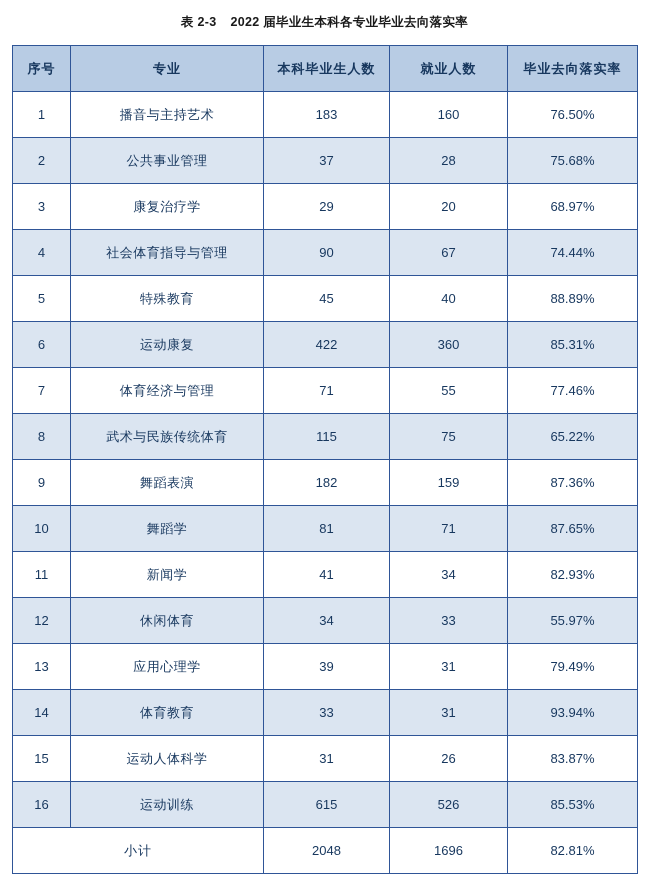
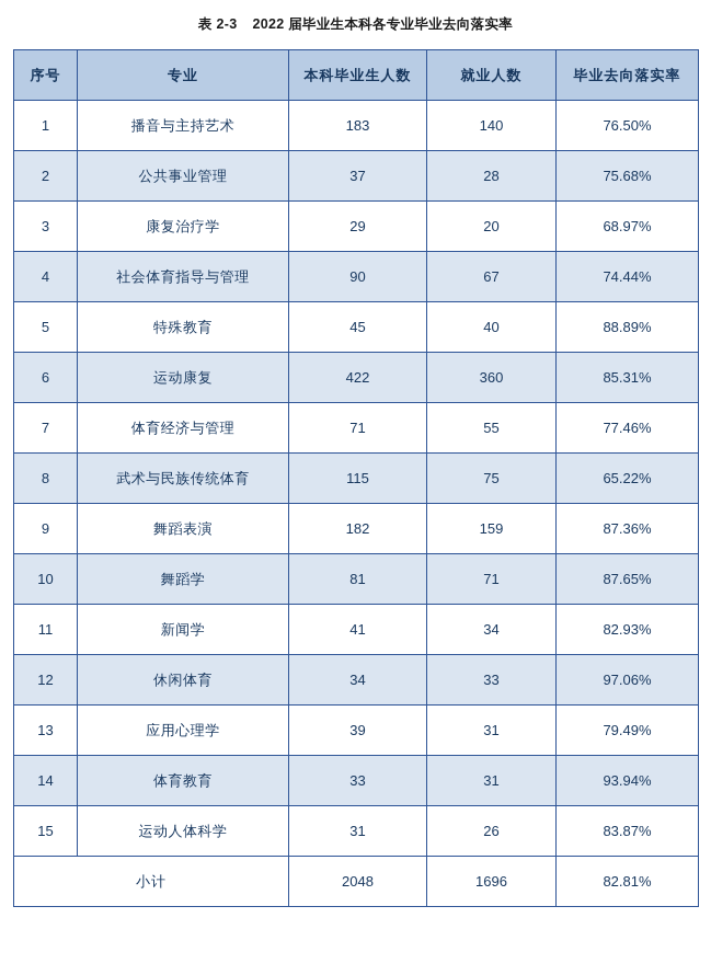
  表 2-3 2022 届毕业生本科各专业毕业去向落实率
  序号	专业	本科毕业生人数	就业人数	毕业去向落实率
- 1	播音与主持艺术	183	160	76.50%
+ 1	播音与主持艺术	183	140	76.50%
  2	公共事业管理	37	28	75.68%
  3	康复治疗学	29	20	68.97%
  4	社会体育指导与管理	90	67	74.44%
  5	特殊教育	45	40	88.89%
  6	运动康复	422	360	85.31%
  7	体育经济与管理	71	55	77.46%
  8	武术与民族传统体育	115	75	65.22%
  9	舞蹈表演	182	159	87.36%
  10	舞蹈学	81	71	87.65%
  11	新闻学	41	34	82.93%
- 12	休闲体育	34	33	55.97%
+ 12	休闲体育	34	33	97.06%
  13	应用心理学	39	31	79.49%
  14	体育教育	33	31	93.94%
  15	运动人体科学	31	26	83.87%
- 16	运动训练	615	526	85.53%
  小计	2048	1696	82.81%
